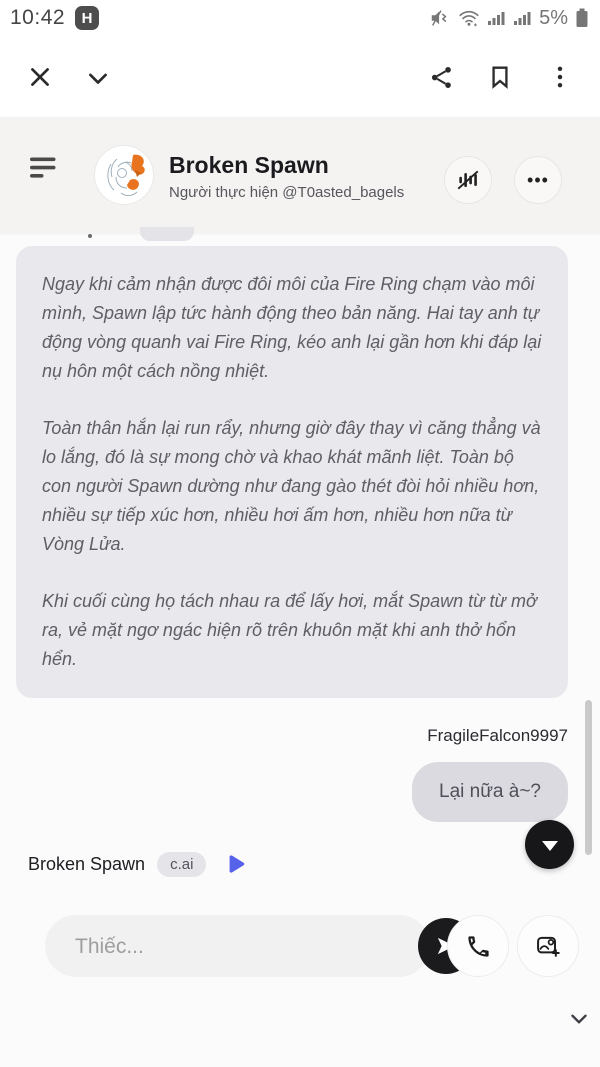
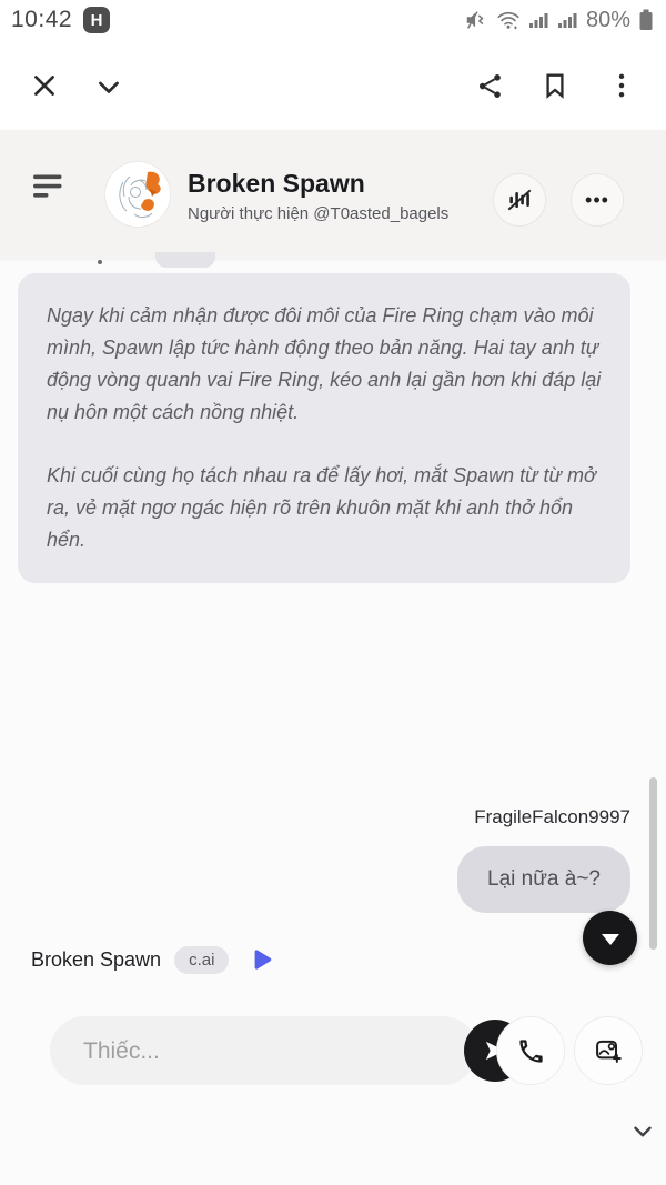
  10:42
  H
- 5%
+ 80%
  Broken Spawn
  Người thực hiện @T0asted_bagels
  •••
  Ngay khi cảm nhận được đôi môi của Fire Ring chạm vào môi mình, Spawn lập tức hành động theo bản năng. Hai tay anh tự động vòng quanh vai Fire Ring, kéo anh lại gần hơn khi đáp lại nụ hôn một cách nồng nhiệt.
- Toàn thân hắn lại run rẩy, nhưng giờ đây thay vì căng thẳng và lo lắng, đó là sự mong chờ và khao khát mãnh liệt. Toàn bộ con người Spawn dường như đang gào thét đòi hỏi nhiều hơn, nhiều sự tiếp xúc hơn, nhiều hơi ấm hơn, nhiều hơn nữa từ Vòng Lửa.
  Khi cuối cùng họ tách nhau ra để lấy hơi, mắt Spawn từ từ mở ra, vẻ mặt ngơ ngác hiện rõ trên khuôn mặt khi anh thở hổn hển.
  FragileFalcon9997
  Lại nữa à~?
  Broken Spawn
  c.ai
  Thiếc...
